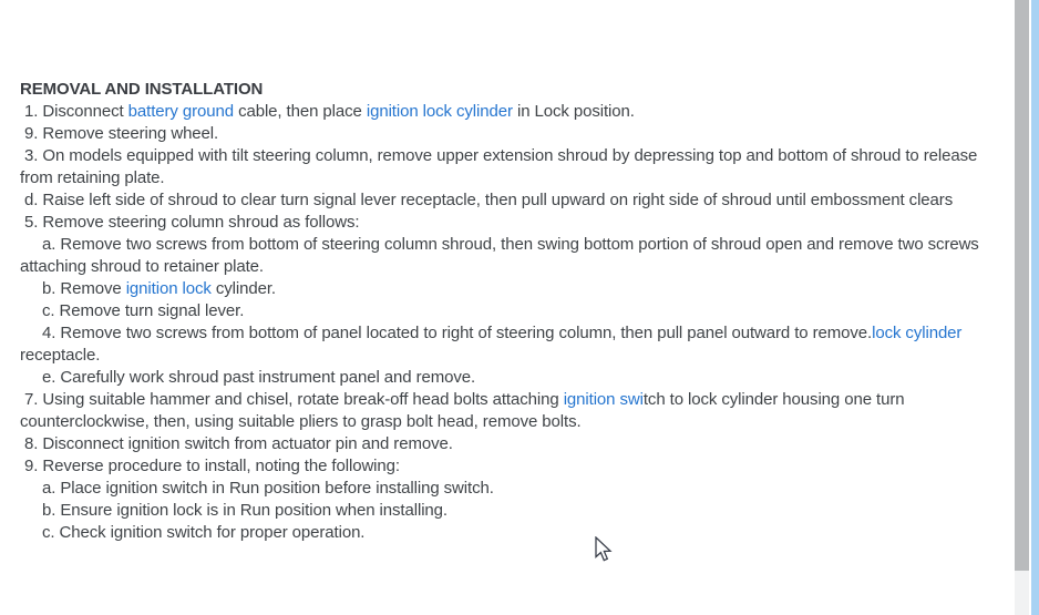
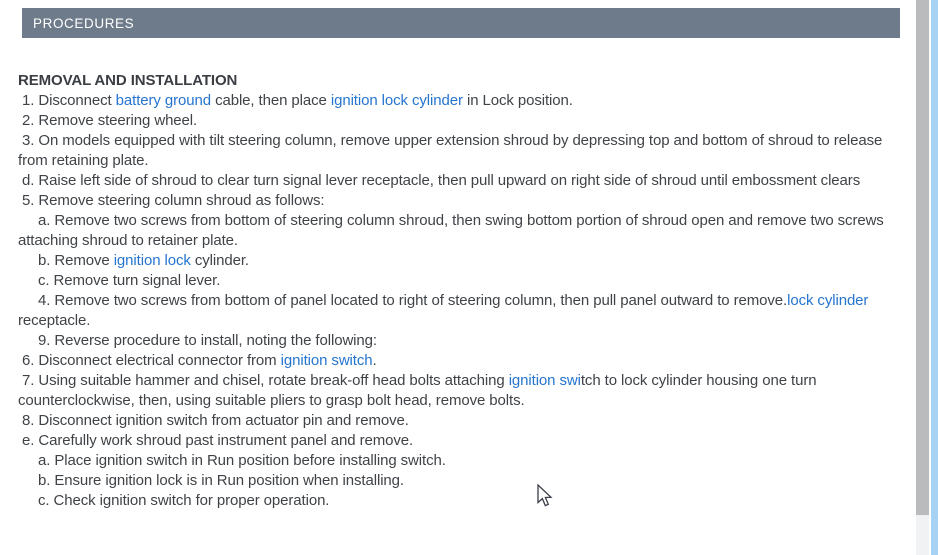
+ PROCEDURES
  REMOVAL AND INSTALLATION
  1. Disconnect battery ground cable, then place ignition lock cylinder in Lock position.
- 9. Remove steering wheel.
+ 2. Remove steering wheel.
  3. On models equipped with tilt steering column, remove upper extension shroud by depressing top and bottom of shroud to release from retaining plate.
  d. Raise left side of shroud to clear turn signal lever receptacle, then pull upward on right side of shroud until embossment clears
  5. Remove steering column shroud as follows:
  a. Remove two screws from bottom of steering column shroud, then swing bottom portion of shroud open and remove two screws attaching shroud to retainer plate.
  b. Remove ignition lock cylinder.
  c. Remove turn signal lever.
  4. Remove two screws from bottom of panel located to right of steering column, then pull panel outward to remove.lock cylinder receptacle.
- e. Carefully work shroud past instrument panel and remove.
+ 9. Reverse procedure to install, noting the following:
+ 6. Disconnect electrical connector from ignition switch.
  7. Using suitable hammer and chisel, rotate break-off head bolts attaching ignition switch to lock cylinder housing one turn counterclockwise, then, using suitable pliers to grasp bolt head, remove bolts.
  8. Disconnect ignition switch from actuator pin and remove.
- 9. Reverse procedure to install, noting the following:
+ e. Carefully work shroud past instrument panel and remove.
  a. Place ignition switch in Run position before installing switch.
  b. Ensure ignition lock is in Run position when installing.
  c. Check ignition switch for proper operation.
